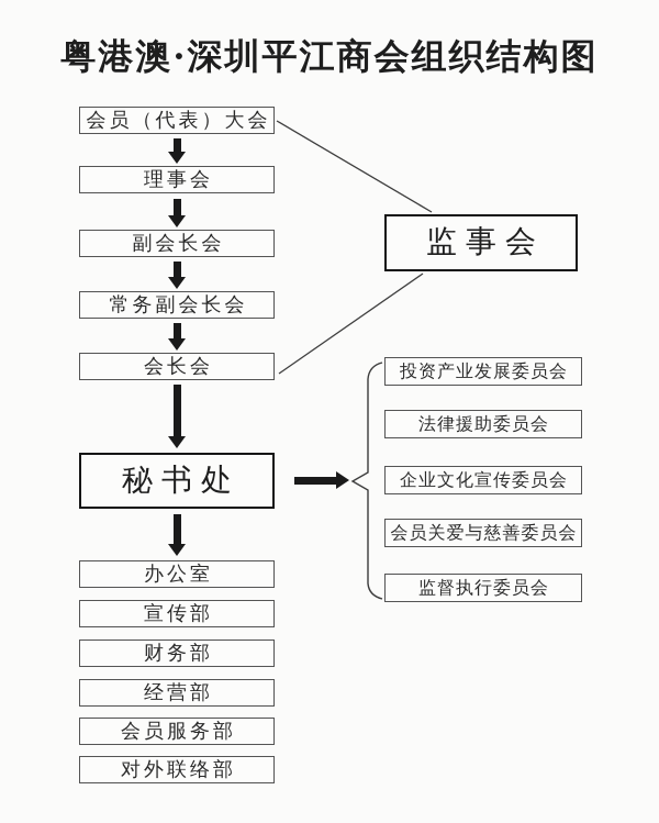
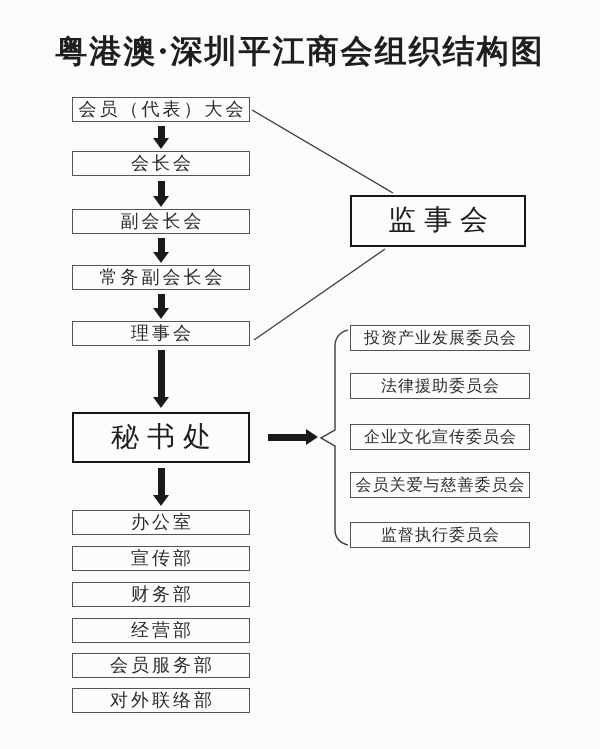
  粤港澳·深圳平江商会组织结构图
  会员（代表）大会
- 理事会
+ 会长会
  副会长会
  常务副会长会
- 会长会
+ 理事会
  秘书处
  监事会
  投资产业发展委员会
  法律援助委员会
  企业文化宣传委员会
  会员关爱与慈善委员会
  监督执行委员会
  办公室
  宣传部
  财务部
  经营部
  会员服务部
  对外联络部
